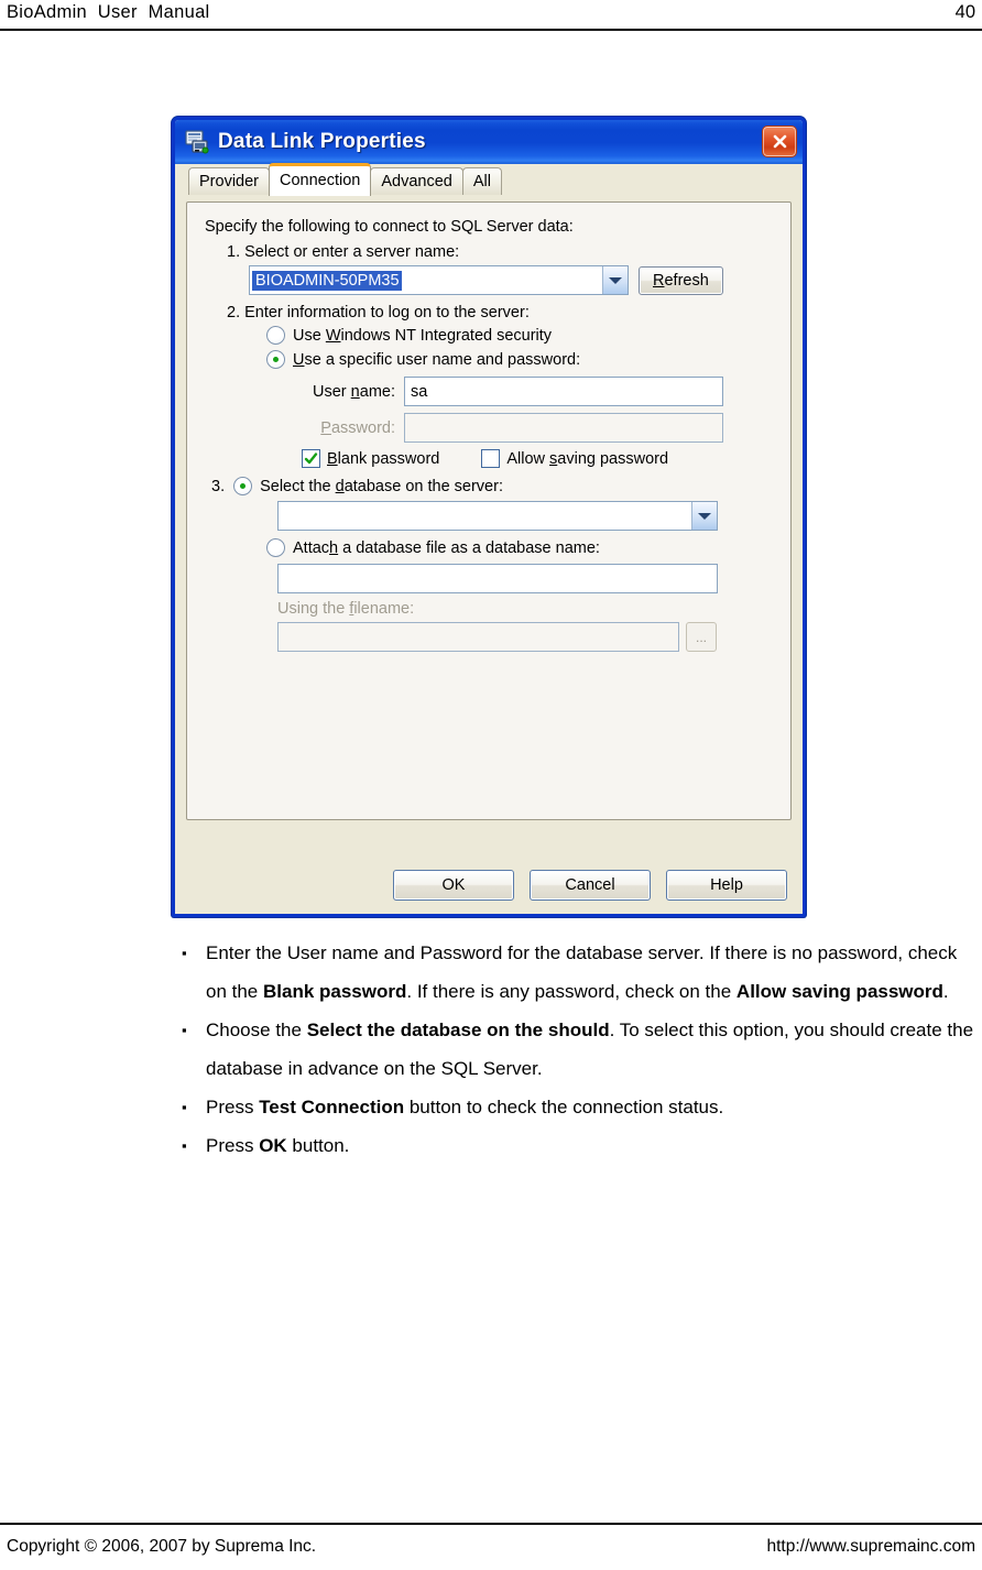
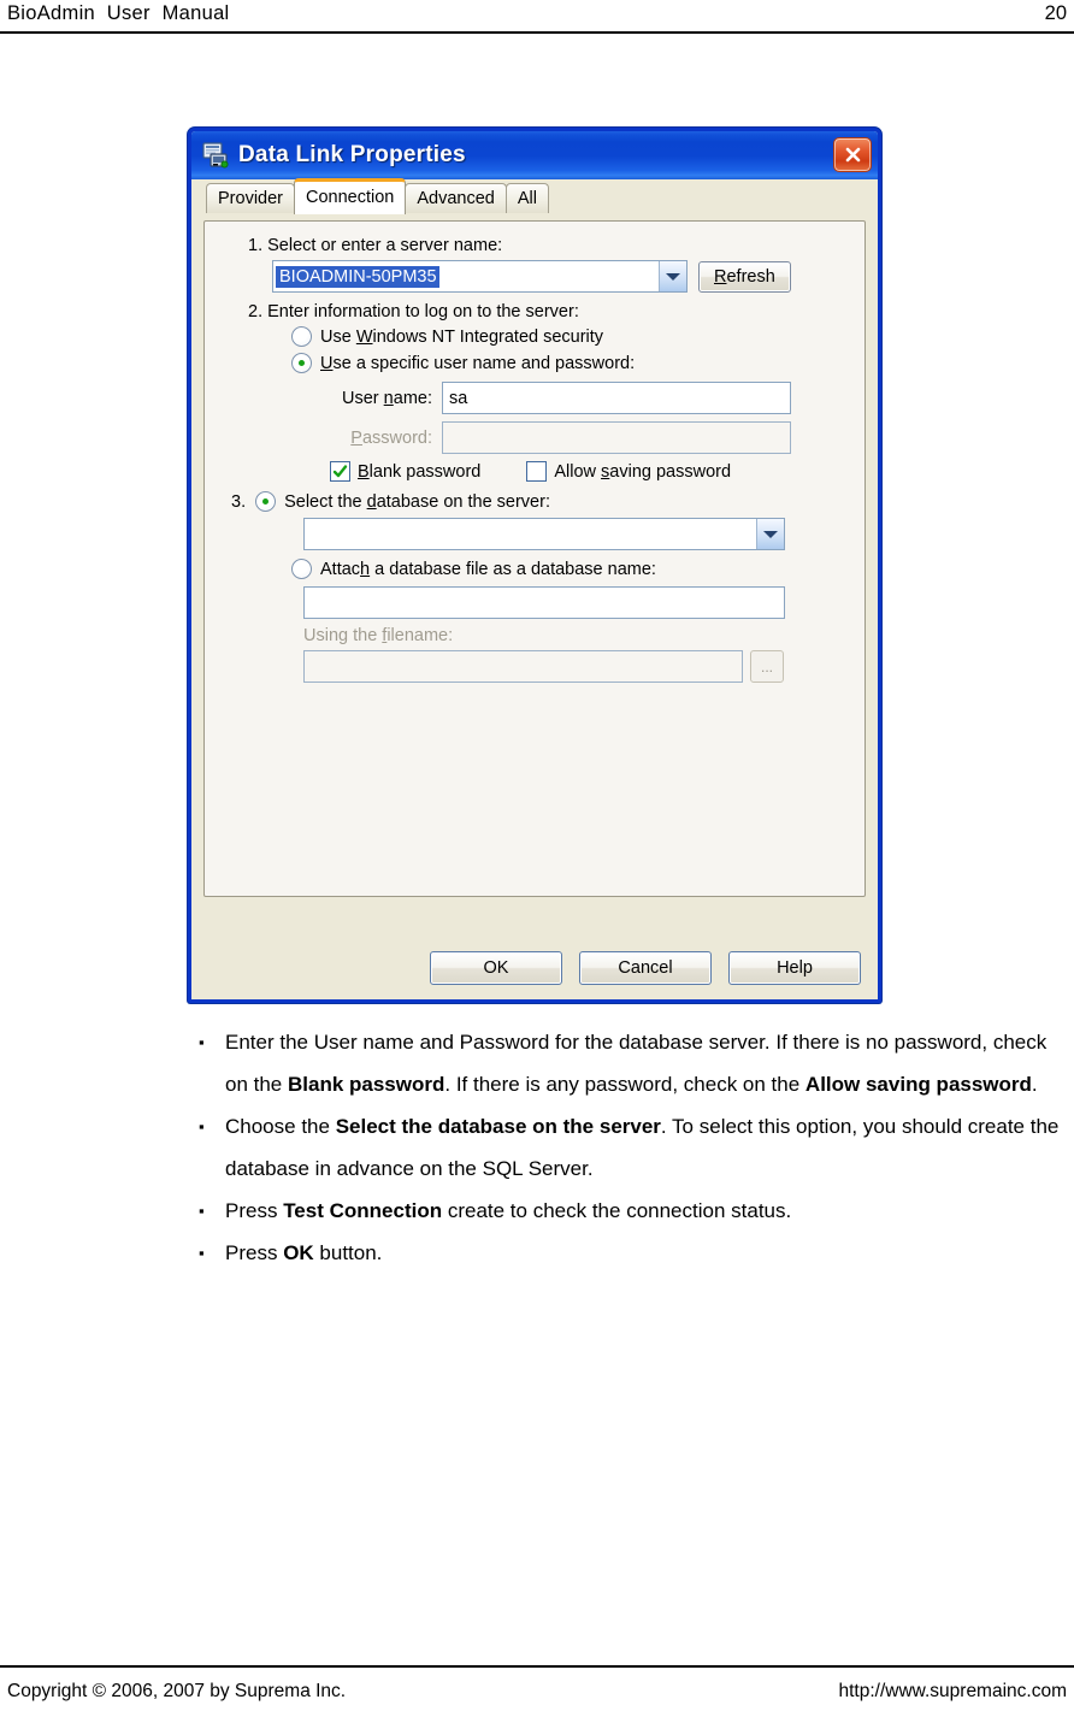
  BioAdmin User Manual
- 40
+ 20
  Data Link Properties
  Provider
  Connection
  Advanced
  All
- Specify the following to connect to SQL Server data:
  1. Select or enter a server name:
  BIOADMIN-50PM35
  Refresh
  2. Enter information to log on to the server:
  Use Windows NT Integrated security
  Use a specific user name and password:
  User name:
  sa
  Password:
  Blank password
  Allow saving password
  3.
  Select the database on the server:
  Attach a database file as a database name:
  Using the filename:
  ...
  OK
  Cancel
  Help
  ▪
  Enter the User name and Password for the database server. If there is no password, check on the Blank password. If there is any password, check on the Allow saving password.
  ▪
- Choose the Select the database on the should. To select this option, you should create the database in advance on the SQL Server.
+ Choose the Select the database on the server. To select this option, you should create the database in advance on the SQL Server.
  ▪
- Press Test Connection button to check the connection status.
+ Press Test Connection create to check the connection status.
  ▪
  Press OK button.
  Copyright © 2006, 2007 by Suprema Inc.
  http://www.supremainc.com
